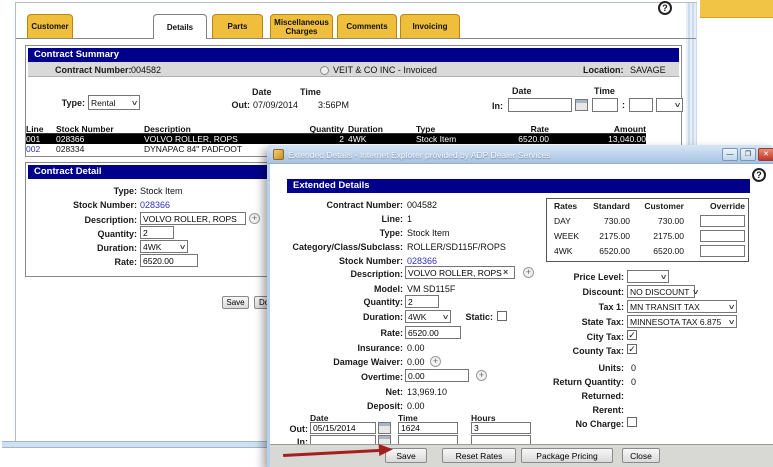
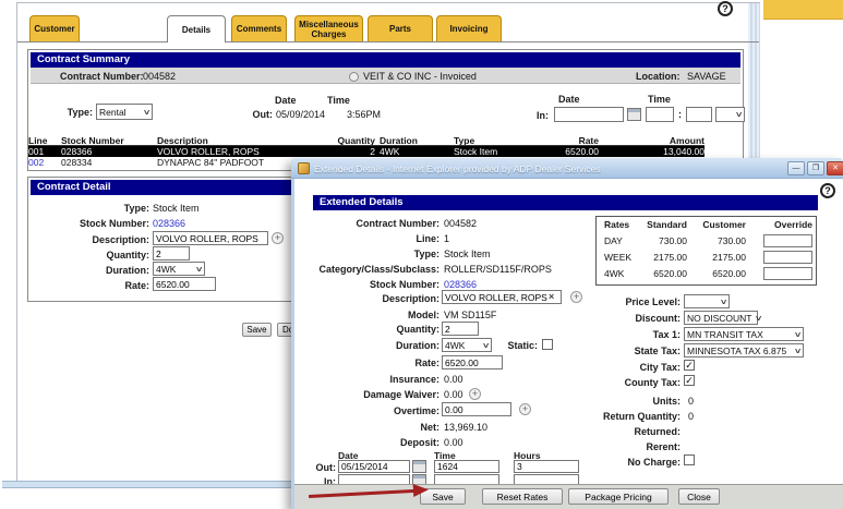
  Customer
  Details
- Parts
+ Comments
  Miscellaneous Charges
- Comments
+ Parts
  Invoicing
  ?
  Contract Summary
  Contract Number:
  004582
  VEIT & CO INC - Invoiced
  Location:
  SAVAGE
  Type:
  Rental
  Date
  Time
  Out:
- 07/09/2014
+ 05/09/2014
  3:56PM
  Date
  Time
  In:
  :
  Line
  Stock Number
  Description
  Quantity
  Duration
  Type
  Rate
  Amount
  001
  028366
  VOLVO ROLLER, ROPS
  2
  4WK
  Stock Item
  6520.00
  13,040.00
  002
  028334
  DYNAPAC 84" PADFOOT
  Contract Detail
  Type:
  Stock Item
  Stock Number:
  028366
  Description:
  VOLVO ROLLER, ROPS
  +
  Quantity:
  2
  Duration:
  4WK
  Rate:
  6520.00
  Save
  Extended Details - Internet Explorer provided by ADP Dealer Services
  ?
  Extended Details
  Contract Number:
  004582
  Line:
  1
  Type:
  Stock Item
  Category/Class/Subclass:
  ROLLER/SD115F/ROPS
  Stock Number:
  028366
  Description:
  VOLVO ROLLER, ROPS
  ×
  +
  Model:
  VM SD115F
  Quantity:
  2
  Duration:
  4WK
  Static:
  Rate:
  6520.00
  Insurance:
  0.00
  Damage Waiver:
  0.00
  +
  Overtime:
  0.00
  +
  Net:
  13,969.10
  Deposit:
  0.00
  Date
  Time
  Hours
  Out:
  05/15/2014
  1624
  3
  In:
  Rates
  Standard
  Customer
  Override
  DAY
  730.00
  730.00
  WEEK
  2175.00
  2175.00
  4WK
  6520.00
  6520.00
  Price Level:
  Discount:
  NO DISCOUNT
  Tax 1:
  MN TRANSIT TAX
  State Tax:
  MINNESOTA TAX 6.875
  City Tax:
  ✓
  County Tax:
  ✓
  Units:
  0
  Return Quantity:
  0
  Returned:
  Rerent:
  No Charge:
  Save
  Reset Rates
  Package Pricing
  Close
